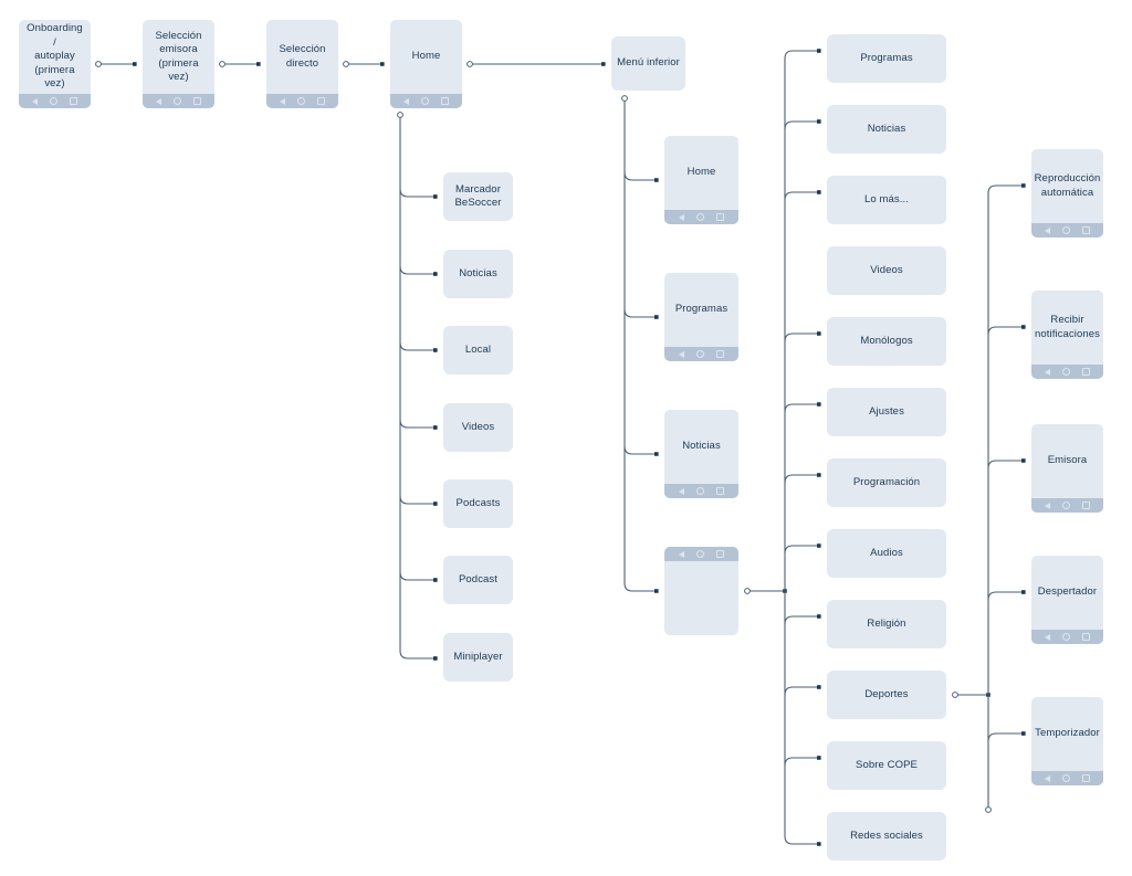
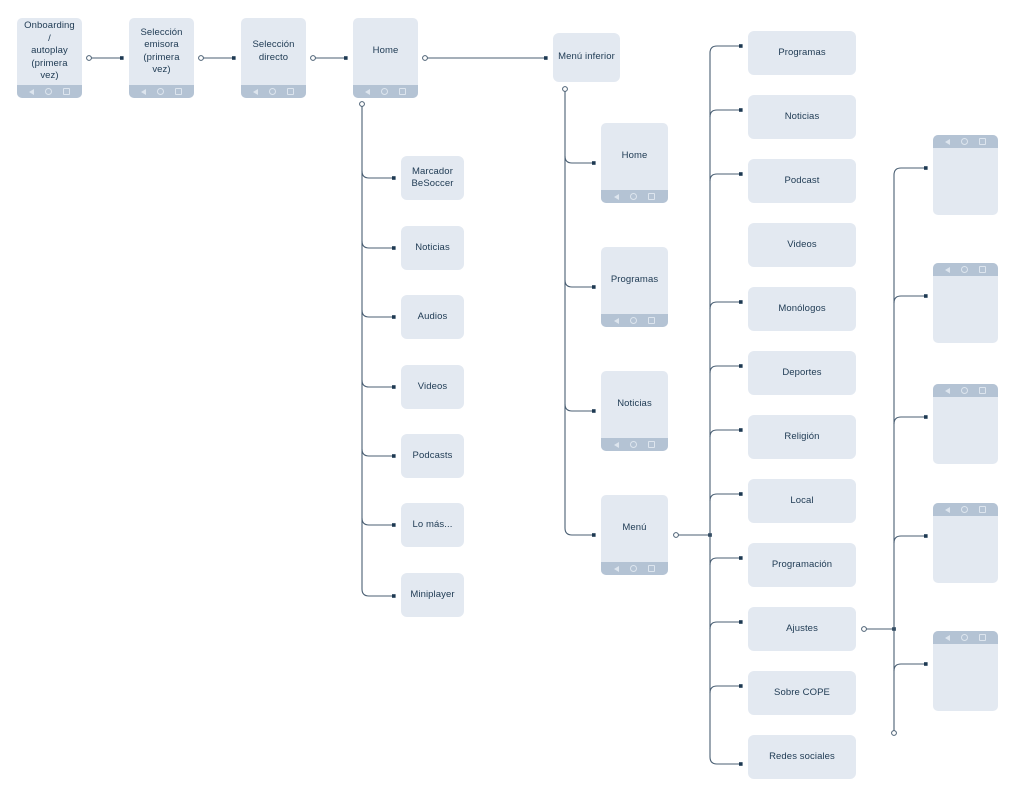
  Onboarding /
  autoplay
  (primera vez)
  Selección
  emisora
  (primera vez)
  Selección
  directo
  Home
  Menú inferior
  Marcador
  BeSoccer
  Noticias
- Local
+ Audios
  Videos
  Podcasts
- Podcast
+ Lo más...
  Miniplayer
  Home
  Programas
  Noticias
+ Menú
  Programas
  Noticias
- Lo más...
+ Podcast
  Videos
  Monólogos
- Ajustes
+ Deportes
- Programación
+ Religión
- Audios
+ Local
- Religión
+ Programación
- Deportes
+ Ajustes
  Sobre COPE
  Redes sociales
- Reproducción
- automática
- Recibir
- notificaciones
- Emisora
- Despertador
- Temporizador
